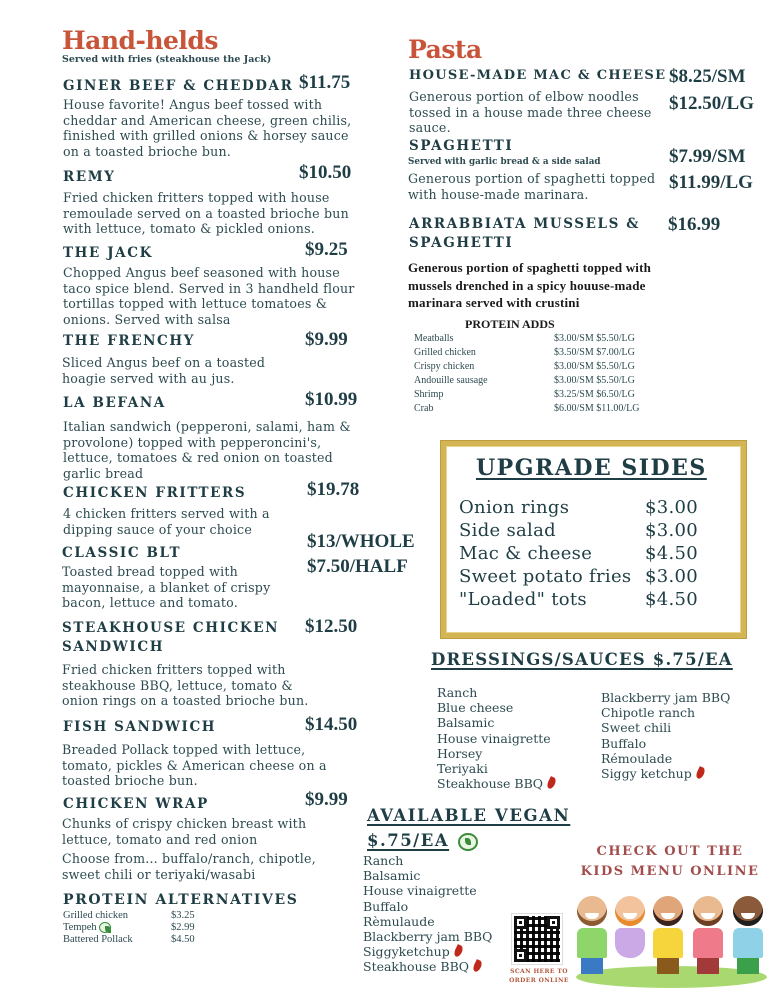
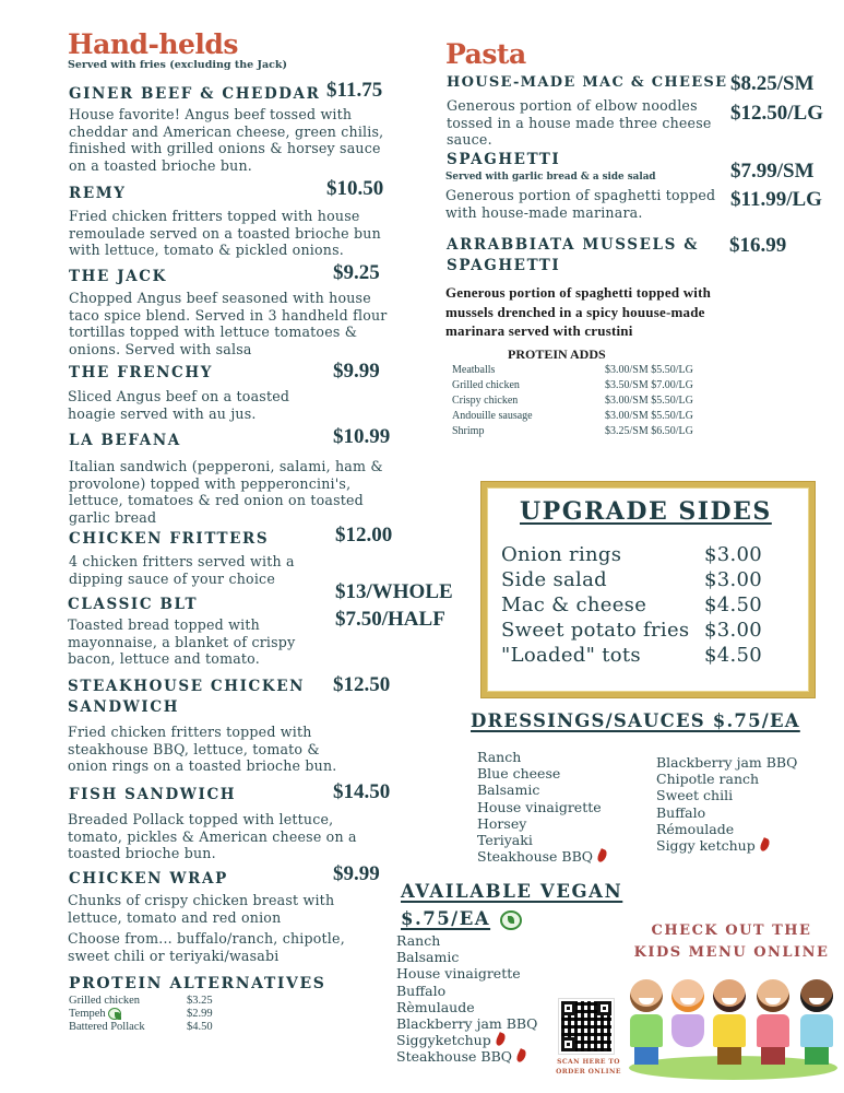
  Hand-helds
- Served with fries (steakhouse the Jack)
+ Served with fries (excluding the Jack)
  GINER BEEF & CHEDDAR
  $11.75
  House favorite! Angus beef tossed with cheddar and American cheese, green chilis, finished with grilled onions & horsey sauce on a toasted brioche bun.
  REMY
  $10.50
  Fried chicken fritters topped with house remoulade served on a toasted brioche bun with lettuce, tomato & pickled onions.
  THE JACK
  $9.25
  Chopped Angus beef seasoned with house taco spice blend. Served in 3 handheld flour tortillas topped with lettuce tomatoes & onions. Served with salsa
  THE FRENCHY
  $9.99
  Sliced Angus beef on a toasted hoagie served with au jus.
  LA BEFANA
  $10.99
  Italian sandwich (pepperoni, salami, ham & provolone) topped with pepperoncini's, lettuce, tomatoes & red onion on toasted garlic bread
  CHICKEN FRITTERS
- $19.78
+ $12.00
  4 chicken fritters served with a dipping sauce of your choice
  CLASSIC BLT
  $13/WHOLE
  $7.50/HALF
  Toasted bread topped with mayonnaise, a blanket of crispy bacon, lettuce and tomato.
  STEAKHOUSE CHICKEN
  SANDWICH
  $12.50
  Fried chicken fritters topped with steakhouse BBQ, lettuce, tomato & onion rings on a toasted brioche bun.
  FISH SANDWICH
  $14.50
  Breaded Pollack topped with lettuce, tomato, pickles & American cheese on a toasted brioche bun.
  CHICKEN WRAP
  $9.99
  Chunks of crispy chicken breast with lettuce, tomato and red onion
  Choose from... buffalo/ranch, chipotle, sweet chili or teriyaki/wasabi
  PROTEIN ALTERNATIVES
  Grilled chicken
  $3.25
  Tempeh
  $2.99
  Battered Pollack
  $4.50
  Pasta
  HOUSE-MADE MAC & CHEESE
  $8.25/SM
  $12.50/LG
  Generous portion of elbow noodles tossed in a house made three cheese sauce.
  SPAGHETTI
  Served with garlic bread & a side salad
  $7.99/SM
  $11.99/LG
  Generous portion of spaghetti topped with house-made marinara.
  ARRABBIATA MUSSELS &
  SPAGHETTI
  $16.99
  Generous portion of spaghetti topped with mussels drenched in a spicy houuse-made marinara served with crustini
  PROTEIN ADDS
  Meatballs
  $3.00/SM $5.50/LG
  Grilled chicken
  $3.50/SM $7.00/LG
  Crispy chicken
  $3.00/SM $5.50/LG
  Andouille sausage
  $3.00/SM $5.50/LG
  Shrimp
  $3.25/SM $6.50/LG
- Crab
- $6.00/SM $11.00/LG
  UPGRADE SIDES
  Onion rings
  $3.00
  Side salad
  $3.00
  Mac & cheese
  $4.50
  Sweet potato fries
  $3.00
  "Loaded" tots
  $4.50
  DRESSINGS/SAUCES $.75/EA
  Ranch
  Blue cheese
  Balsamic
  House vinaigrette
  Horsey
  Teriyaki
  Steakhouse BBQ
  Blackberry jam BBQ
  Chipotle ranch
  Sweet chili
  Buffalo
  Rémoulade
  Siggy ketchup
  AVAILABLE VEGAN
  $.75/EA
  Ranch
  Balsamic
  House vinaigrette
  Buffalo
  Rèmulaude
  Blackberry jam BBQ
  Siggyketchup
  Steakhouse BBQ
  CHECK OUT THE
  KIDS MENU ONLINE
